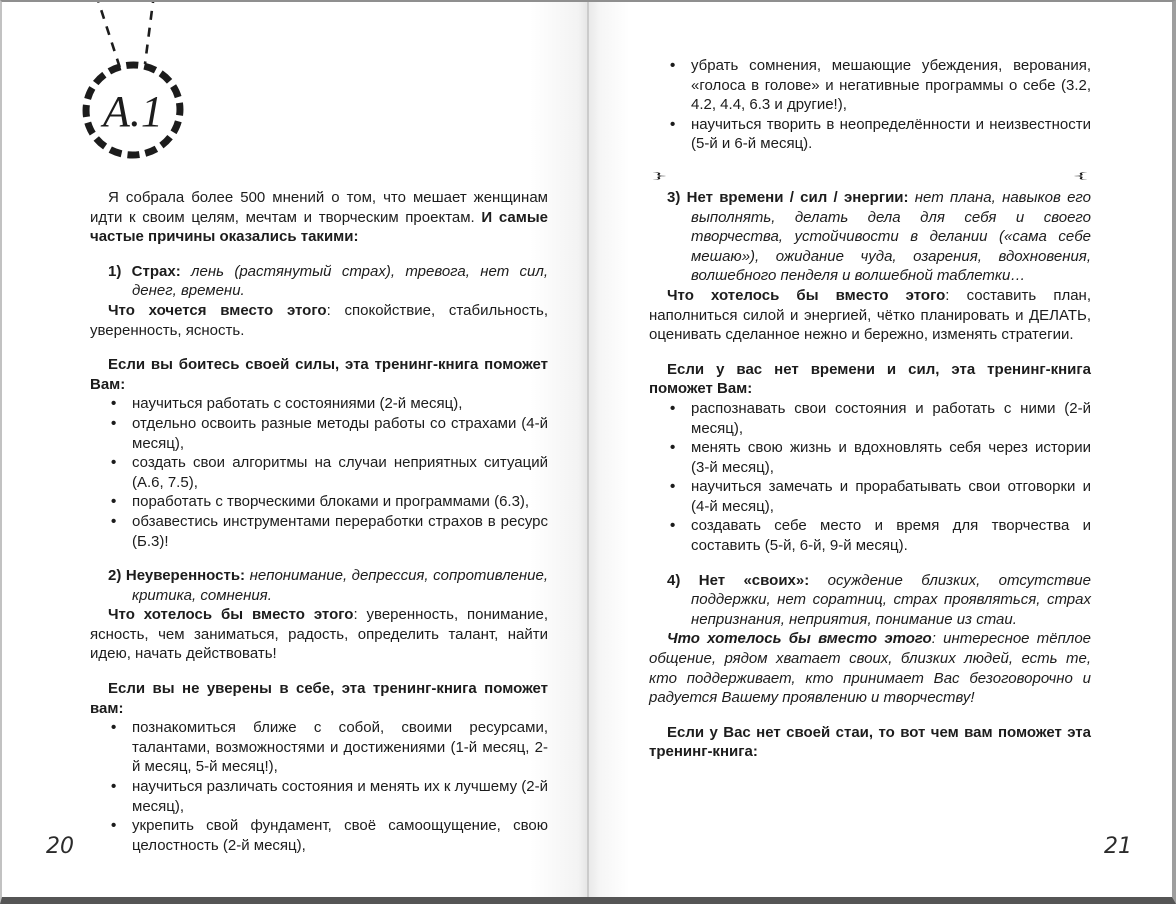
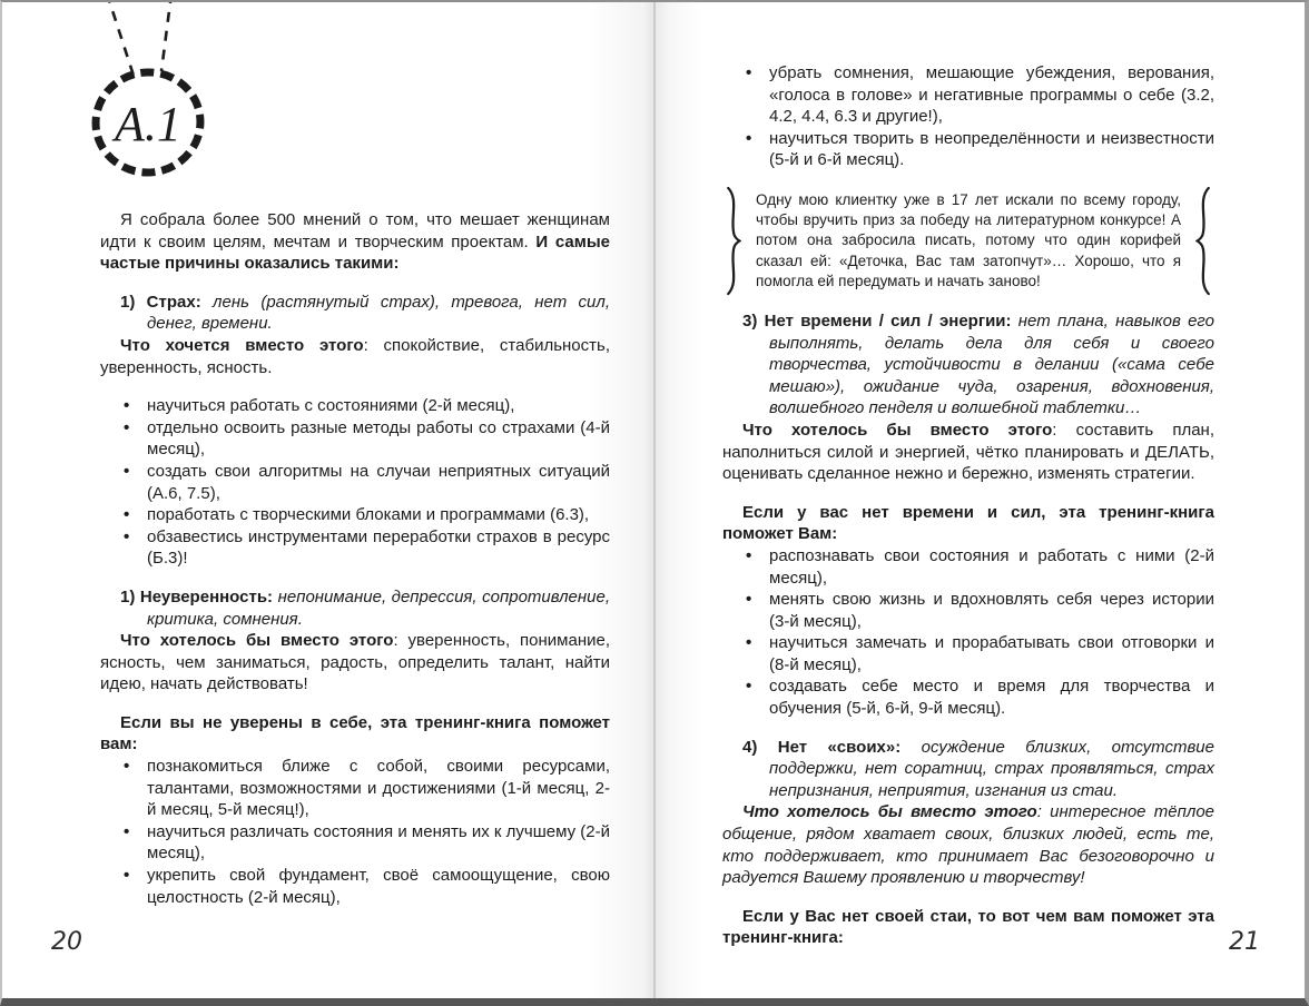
  А.1
  Я собрала более 500 мнений о том, что мешает женщинам идти к своим целям, мечтам и творческим проектам. И самые частые причины оказались такими:
  1) Страх: лень (растянутый страх), тревога, нет сил, денег, времени.
  Что хочется вместо этого: спокойствие, стабильность, уверенность, ясность.
- Если вы боитесь своей силы, эта тренинг-книга поможет Вам:
  •
  научиться работать с состояниями (2-й месяц),
  •
  отдельно освоить разные методы работы со страхами (4-й месяц),
  •
  создать свои алгоритмы на случаи неприятных ситуаций (А.6, 7.5),
  •
  поработать с творческими блоками и программами (6.3),
  •
  обзавестись инструментами переработки страхов в ресурс (Б.3)!
- 2) Неуверенность: непонимание, депрессия, сопротивление, критика, сомнения.
+ 1) Неуверенность: непонимание, депрессия, сопротивление, критика, сомнения.
  Что хотелось бы вместо этого: уверенность, понимание, ясность, чем заниматься, радость, определить талант, найти идею, начать действовать!
  Если вы не уверены в себе, эта тренинг-книга поможет вам:
  •
  познакомиться ближе с собой, своими ресурсами, талантами, возможностями и достижениями (1-й месяц, 2-й месяц, 5-й месяц!),
  •
  научиться различать состояния и менять их к лучшему (2-й месяц),
  •
  укрепить свой фундамент, своё самоощущение, свою целостность (2-й месяц),
  20
  •
  убрать сомнения, мешающие убеждения, верования, «голоса в голове» и негативные программы о себе (3.2, 4.2, 4.4, 6.3 и другие!),
  •
  научиться творить в неопределённости и неизвестности (5-й и 6-й месяц).
+ Одну мою клиентку уже в 17 лет искали по всему городу, чтобы вручить приз за победу на литературном конкурсе! А потом она забросила писать, потому что один корифей сказал ей: «Деточка, Вас там затопчут»… Хорошо, что я помогла ей передумать и начать заново!
  3) Нет времени / сил / энергии: нет плана, навыков его выполнять, делать дела для себя и своего творчества, устойчивости в делании («сама себе мешаю»), ожидание чуда, озарения, вдохновения, волшебного пенделя и волшебной таблетки…
  Что хотелось бы вместо этого: составить план, наполниться силой и энергией, чётко планировать и ДЕЛАТЬ, оценивать сделанное нежно и бережно, изменять стратегии.
  Если у вас нет времени и сил, эта тренинг-книга поможет Вам:
  •
  распознавать свои состояния и работать с ними (2-й месяц),
  •
  менять свою жизнь и вдохновлять себя через истории (3-й месяц),
  •
- научиться замечать и прорабатывать свои отговорки и (4-й месяц),
+ научиться замечать и прорабатывать свои отговорки и (8-й месяц),
  •
- создавать себе место и время для творчества и составить (5-й, 6-й, 9-й месяц).
+ создавать себе место и время для творчества и обучения (5-й, 6-й, 9-й месяц).
- 4) Нет «своих»: осуждение близких, отсутствие поддержки, нет соратниц, страх проявляться, страх непризнания, неприятия, понимание из стаи.
+ 4) Нет «своих»: осуждение близких, отсутствие поддержки, нет соратниц, страх проявляться, страх непризнания, неприятия, изгнания из стаи.
  Что хотелось бы вместо этого: интересное тёплое общение, рядом хватает своих, близких людей, есть те, кто поддерживает, кто принимает Вас безоговорочно и радуется Вашему проявлению и творчеству!
  Если у Вас нет своей стаи, то вот чем вам поможет эта тренинг-книга:
  21
